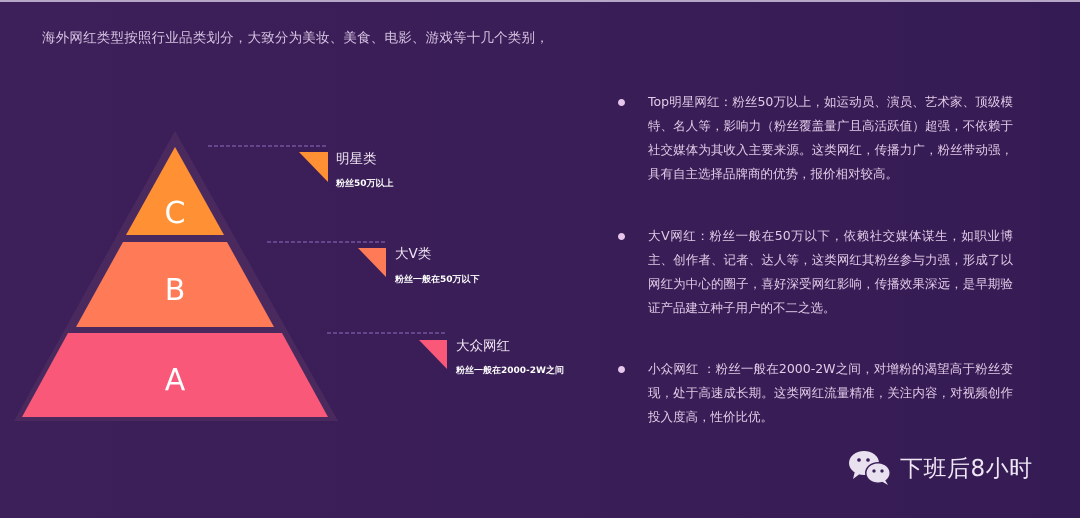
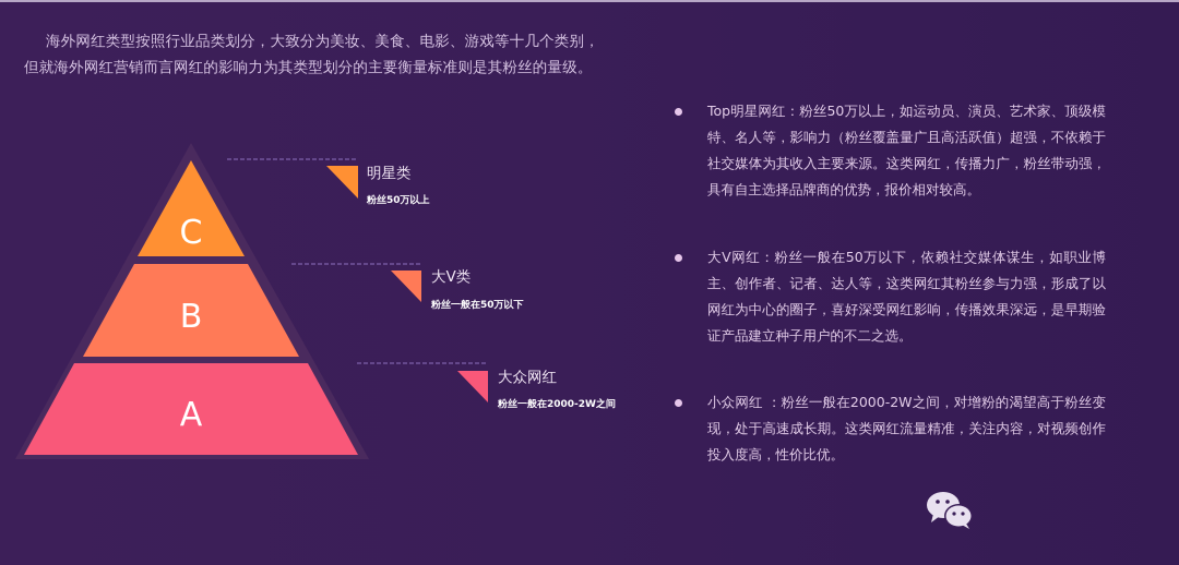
  海外网红类型按照行业品类划分，大致分为美妆、美食、电影、游戏等十几个类别，
+ 但就海外网红营销而言网红的影响力为其类型划分的主要衡量标准则是其粉丝的量级。
  C
  B
  A
  明星类
  粉丝50万以上
  大V类
  粉丝一般在50万以下
  大众网红
  粉丝一般在2000-2W之间
  Top明星网红：粉丝50万以上，如运动员、演员、艺术家、顶级模特、名人等，影响力（粉丝覆盖量广且高活跃值）超强，不依赖于社交媒体为其收入主要来源。这类网红，传播力广，粉丝带动强，具有自主选择品牌商的优势，报价相对较高。
  大V网红：粉丝一般在50万以下，依赖社交媒体谋生，如职业博主、创作者、记者、达人等，这类网红其粉丝参与力强，形成了以网红为中心的圈子，喜好深受网红影响，传播效果深远，是早期验证产品建立种子用户的不二之选。
  小众网红 ：粉丝一般在2000-2W之间，对增粉的渴望高于粉丝变现，处于高速成长期。这类网红流量精准，关注内容，对视频创作投入度高，性价比优。
- 下班后8小时
